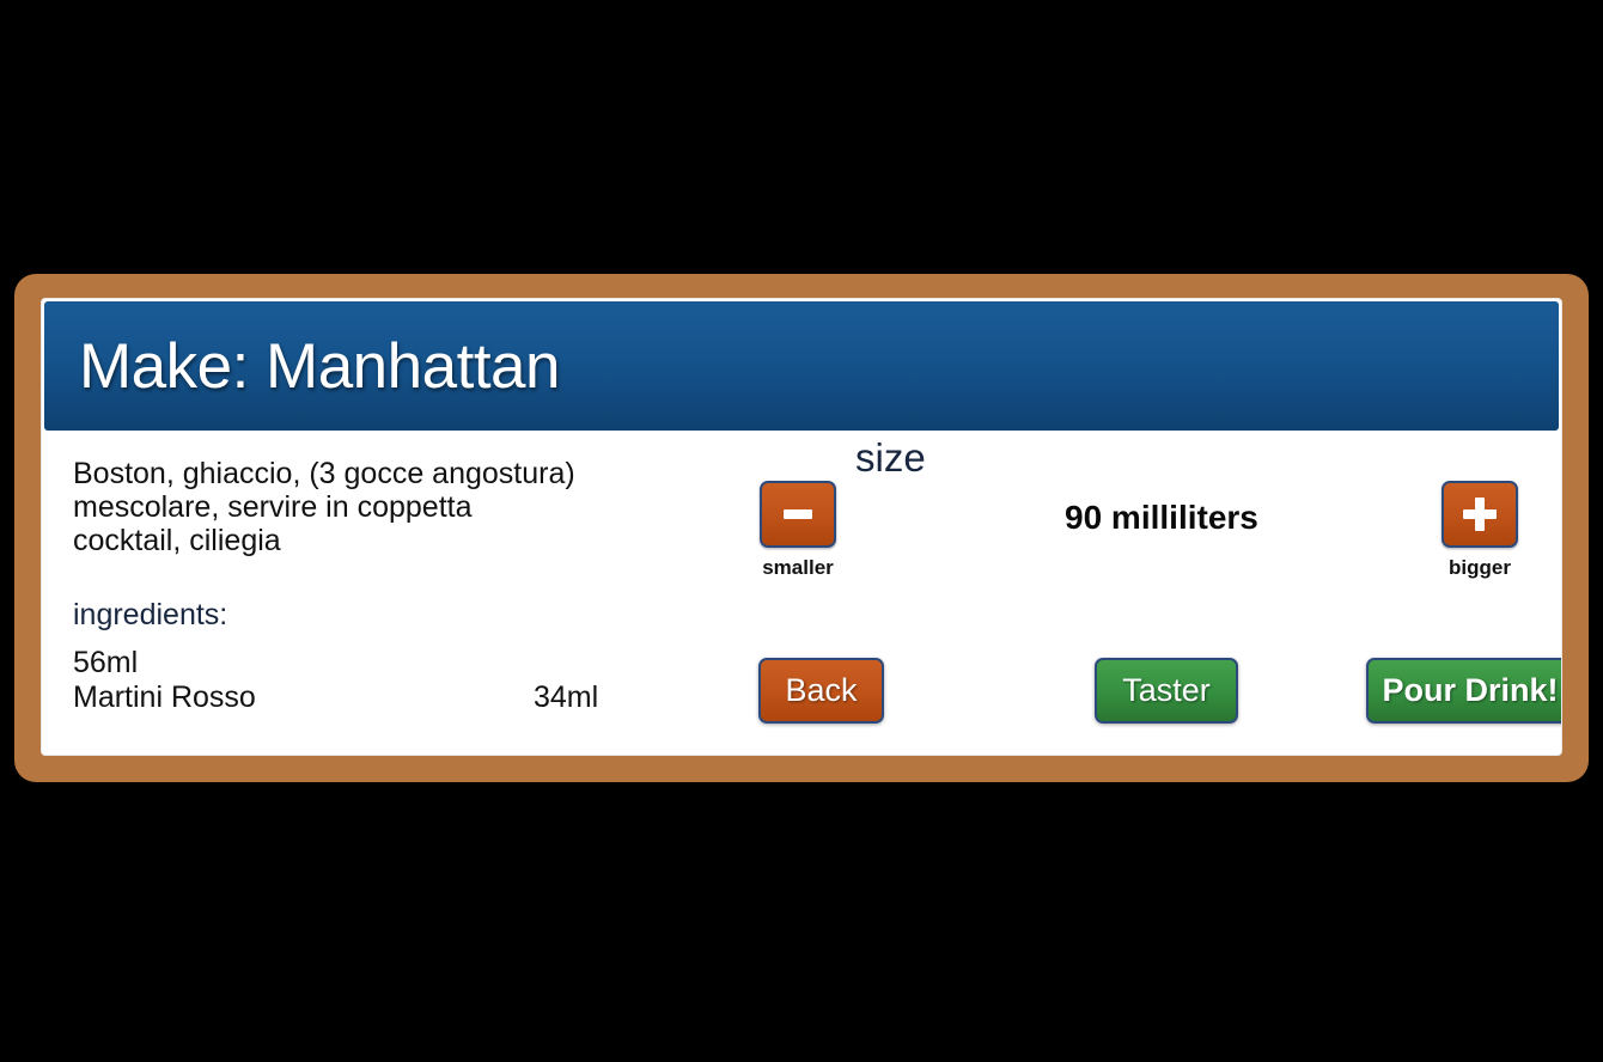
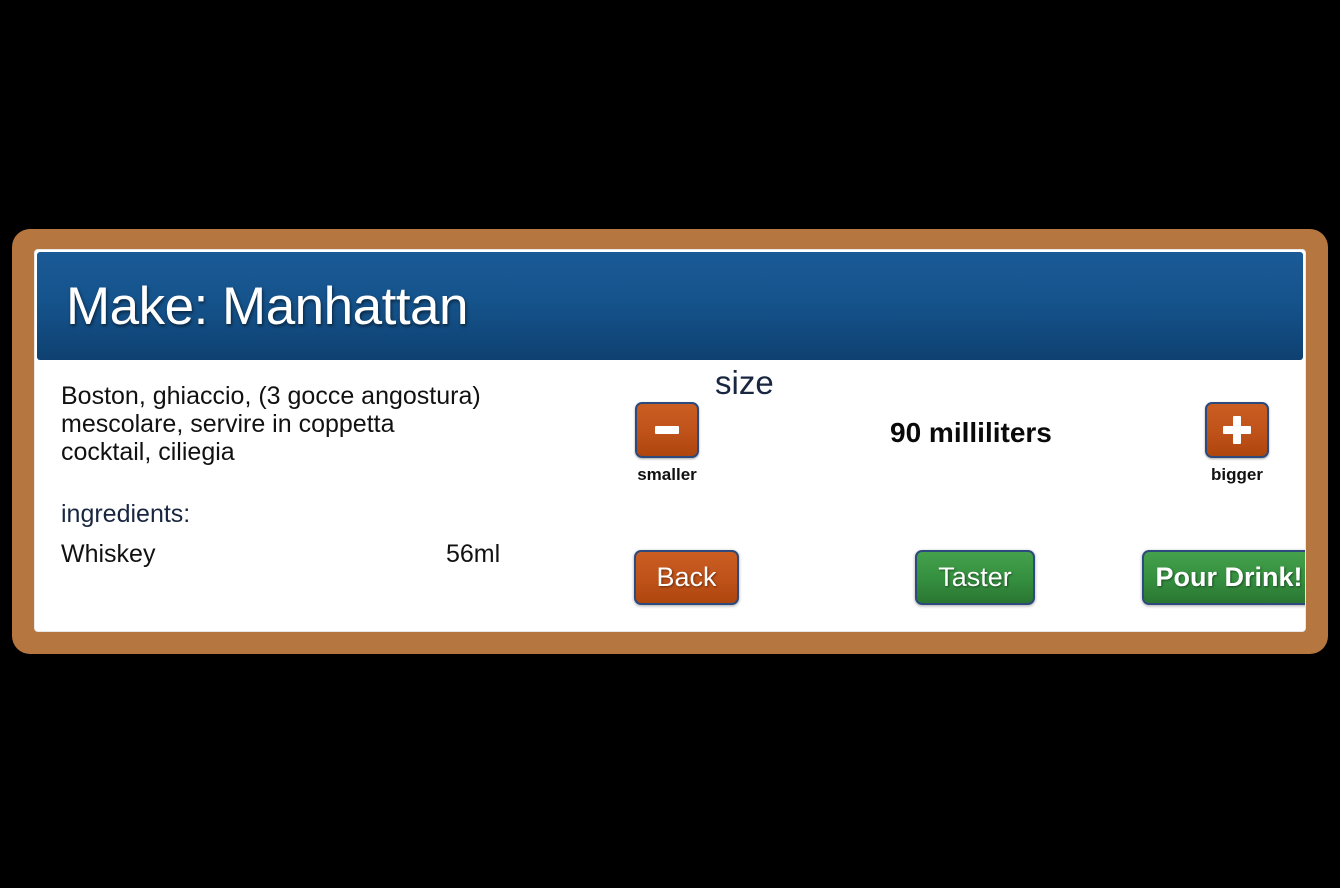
  Make: Manhattan
  Boston, ghiaccio, (3 gocce angostura)
  mescolare, servire in coppetta
  cocktail, ciliegia
  ingredients:
+ Whiskey
  56ml
- Martini Rosso
- 34ml
  size
  smaller
  90 milliliters
  bigger
  Back
  Taster
  Pour Drink!
